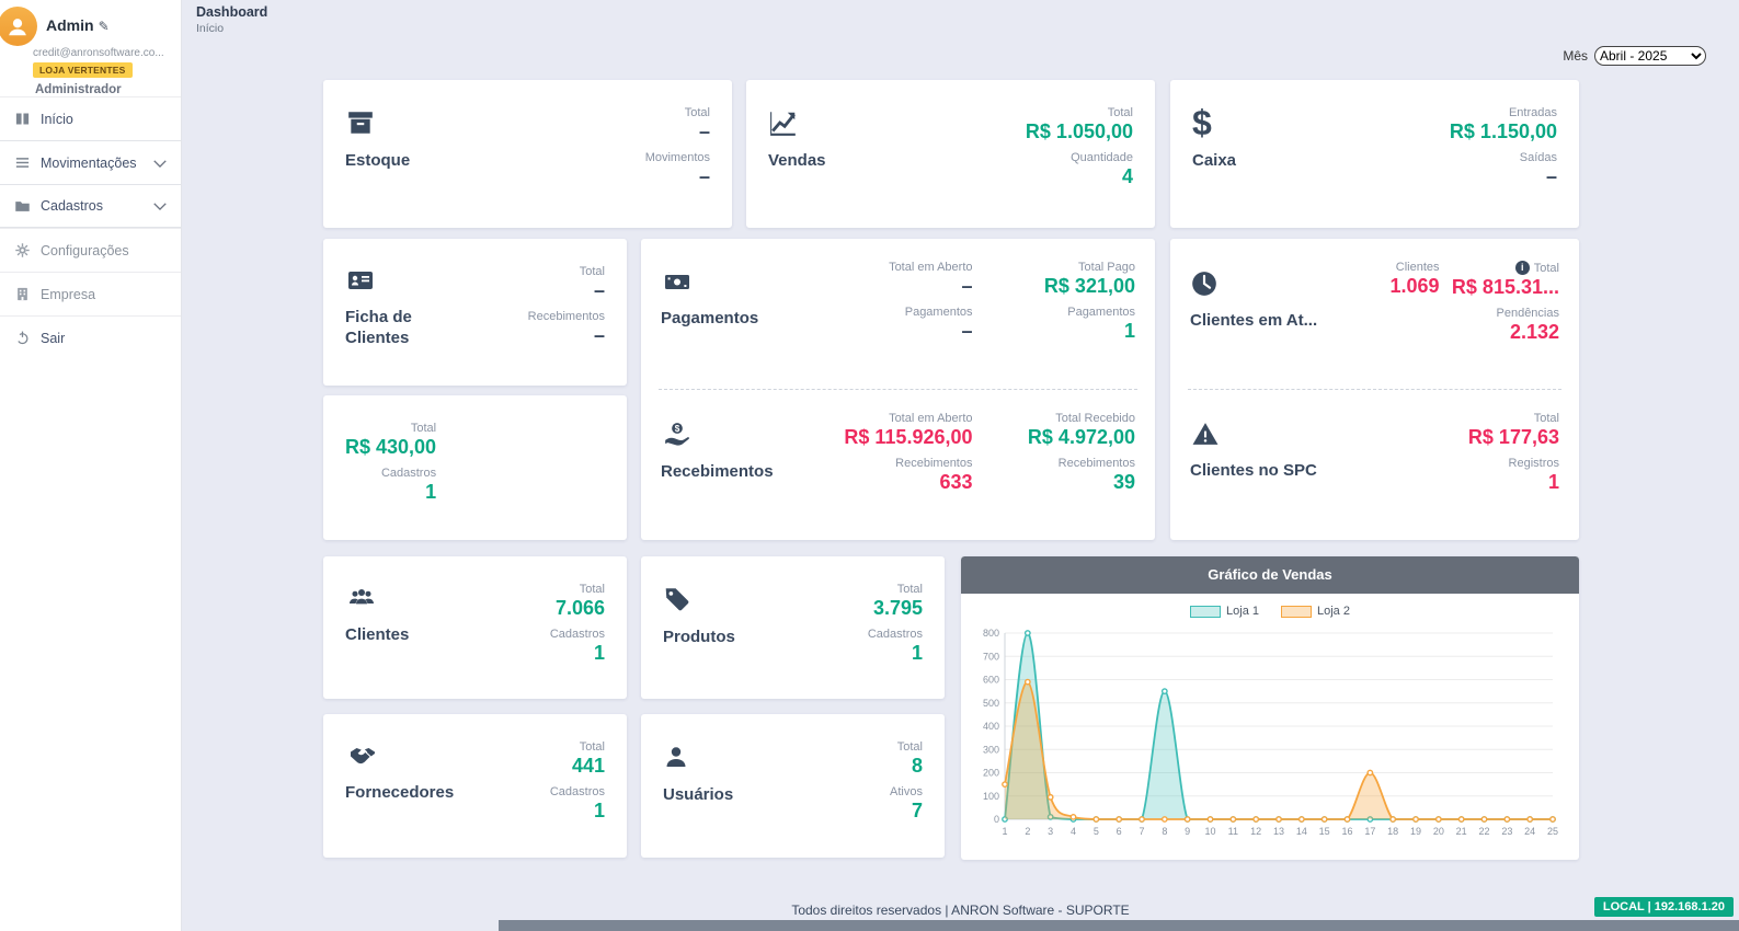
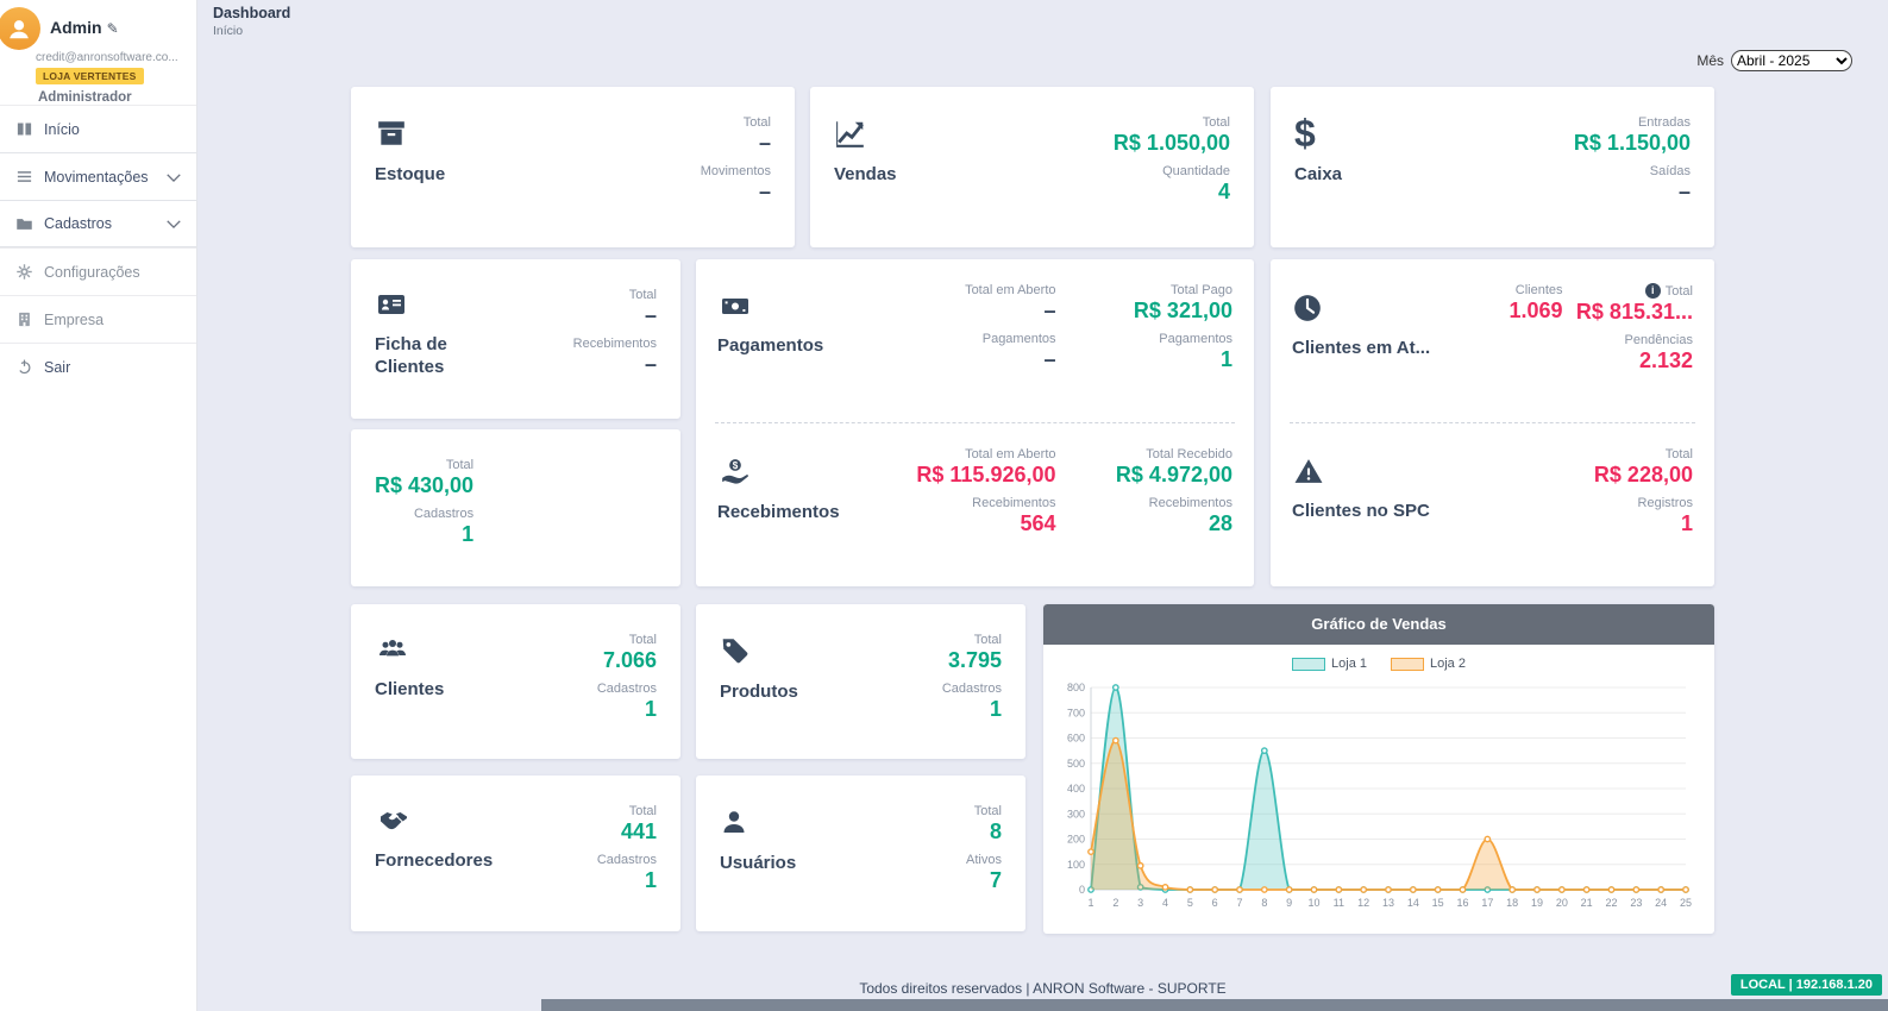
  Admin ✎
  credit@anronsoftware.co...
  LOJA VERTENTES
  Administrador
  Início
  Movimentações
  Cadastros
  Configurações
  Empresa
  Sair
  Dashboard
  Início
  Mês
  Abril - 2025
  Estoque
  Total
  –
  Movimentos
  –
  Vendas
  Total
  R$ 1.050,00
  Quantidade
  4
  $
  Caixa
  Entradas
  R$ 1.150,00
  Saídas
  –
  Ficha de Clientes
  Total
  –
  Recebimentos
  –
  Total
  R$ 430,00
  Cadastros
  1
  Pagamentos
  Total em Aberto
  –
  Pagamentos
  –
  Total Pago
  R$ 321,00
  Pagamentos
  1
  $
  Recebimentos
  Total em Aberto
  R$ 115.926,00
  Recebimentos
- 633
+ 564
  Total Recebido
  R$ 4.972,00
  Recebimentos
- 39
+ 28
  Clientes em At...
  Clientes
  1.069
  i
  Total
  R$ 815.31...
  Pendências
  2.132
  Clientes no SPC
  Total
- R$ 177,63
+ R$ 228,00
  Registros
  1
  Clientes
  Total
  7.066
  Cadastros
  1
  Produtos
  Total
  3.795
  Cadastros
  1
  Gráfico de Vendas
  Loja 1
  Loja 2
  0
  100
  200
  300
  400
  500
  600
  700
  800
  1
  2
  3
  4
  5
  6
  7
  8
  9
  10
  11
  12
  13
  14
  15
  16
  17
  18
  19
  20
  21
  22
  23
  24
  25
  Fornecedores
  Total
  441
  Cadastros
  1
  Usuários
  Total
  8
  Ativos
  7
  Todos direitos reservados | ANRON Software - SUPORTE
  LOCAL | 192.168.1.20
